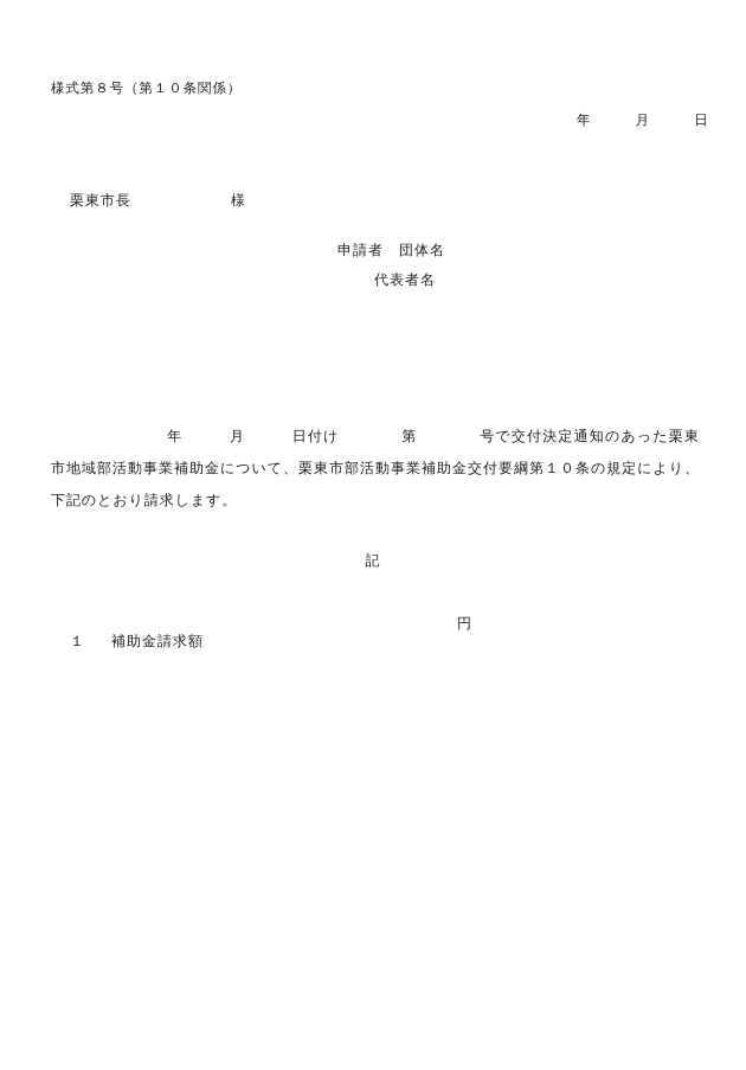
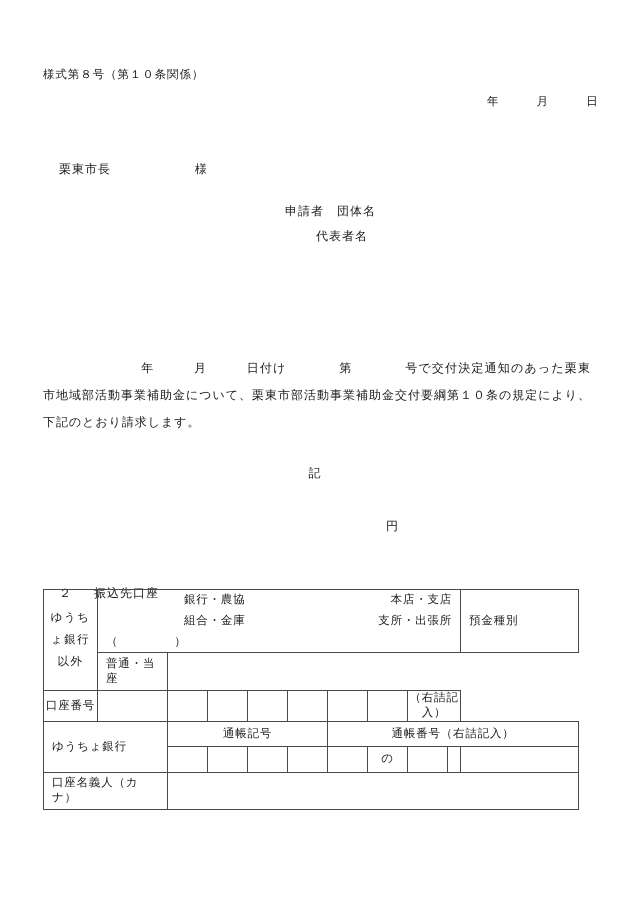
  様式第８号（第１０条関係）
  年 月 日
  栗東市長 様
  申請者 団体名
  代表者名
  年 月 日付け 第 号で交付決定通知のあった栗東市地域部活動事業補助金について、栗東市部活動事業補助金交付要綱第１０条の規定により、下記のとおり請求します。
  記
- １ 補助金請求額
  円
+ ２ 振込先口座
+ ゆうち ょ銀行 以外	銀行・農協 本店・支店 組合・金庫 支所・出張所 （ ）	預金種別
+ 	普通・当座
+ 口座番号								（右詰記入）
+ ゆうちょ銀行	通帳記号	通帳番号（右詰記入）
+ 					の
+ 口座名義人（カナ）
